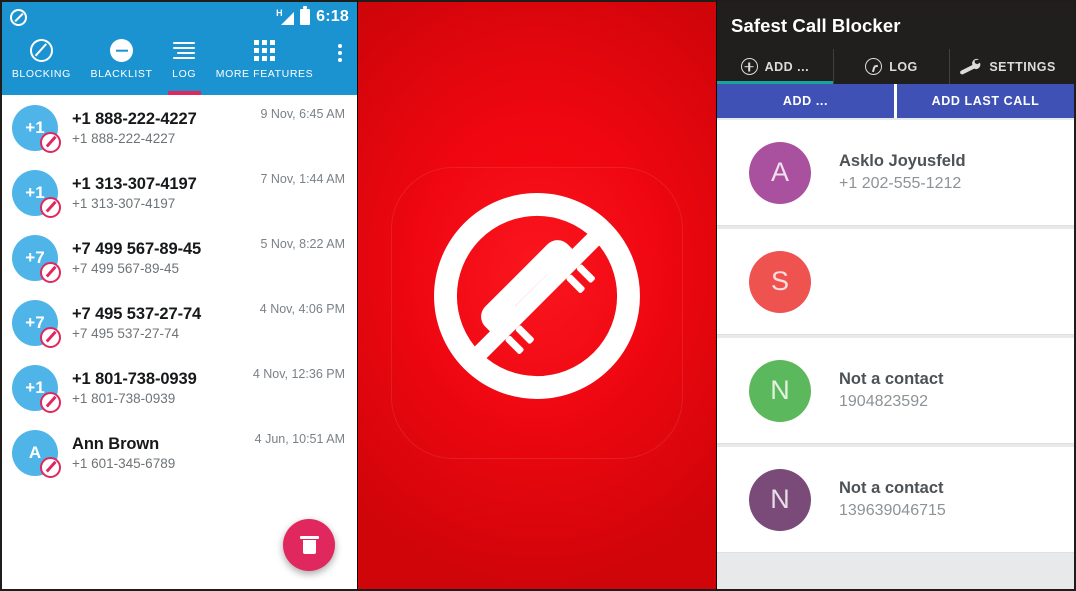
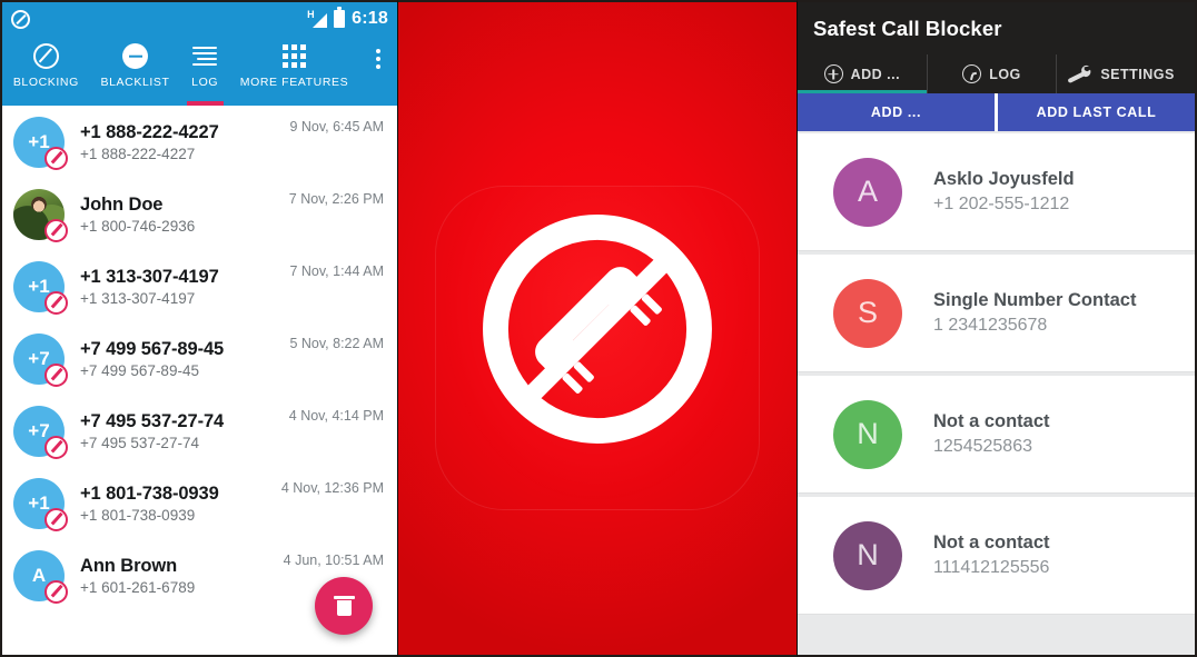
  H
  6:18
  BLOCKING
  BLACKLIST
  LOG
  MORE FEATURES
  +1
  +1 888-222-4227
  +1 888-222-4227
  9 Nov, 6:45 AM
+ John Doe
+ +1 800-746-2936
+ 7 Nov, 2:26 PM
  +1
  +1 313-307-4197
  +1 313-307-4197
  7 Nov, 1:44 AM
  +7
  +7 499 567-89-45
  +7 499 567-89-45
  5 Nov, 8:22 AM
  +7
  +7 495 537-27-74
  +7 495 537-27-74
- 4 Nov, 4:06 PM
+ 4 Nov, 4:14 PM
  +1
  +1 801-738-0939
  +1 801-738-0939
  4 Nov, 12:36 PM
  A
  Ann Brown
- +1 601-345-6789
+ +1 601-261-6789
  4 Jun, 10:51 AM
  Safest Call Blocker
  ADD ...
  LOG
  SETTINGS
  ADD ...
  ADD LAST CALL
  A
  Asklo Joyusfeld
  +1 202-555-1212
  S
+ Single Number Contact
+ 1 2341235678
  N
  Not a contact
- 1904823592
+ 1254525863
  N
  Not a contact
- 139639046715
+ 111412125556
